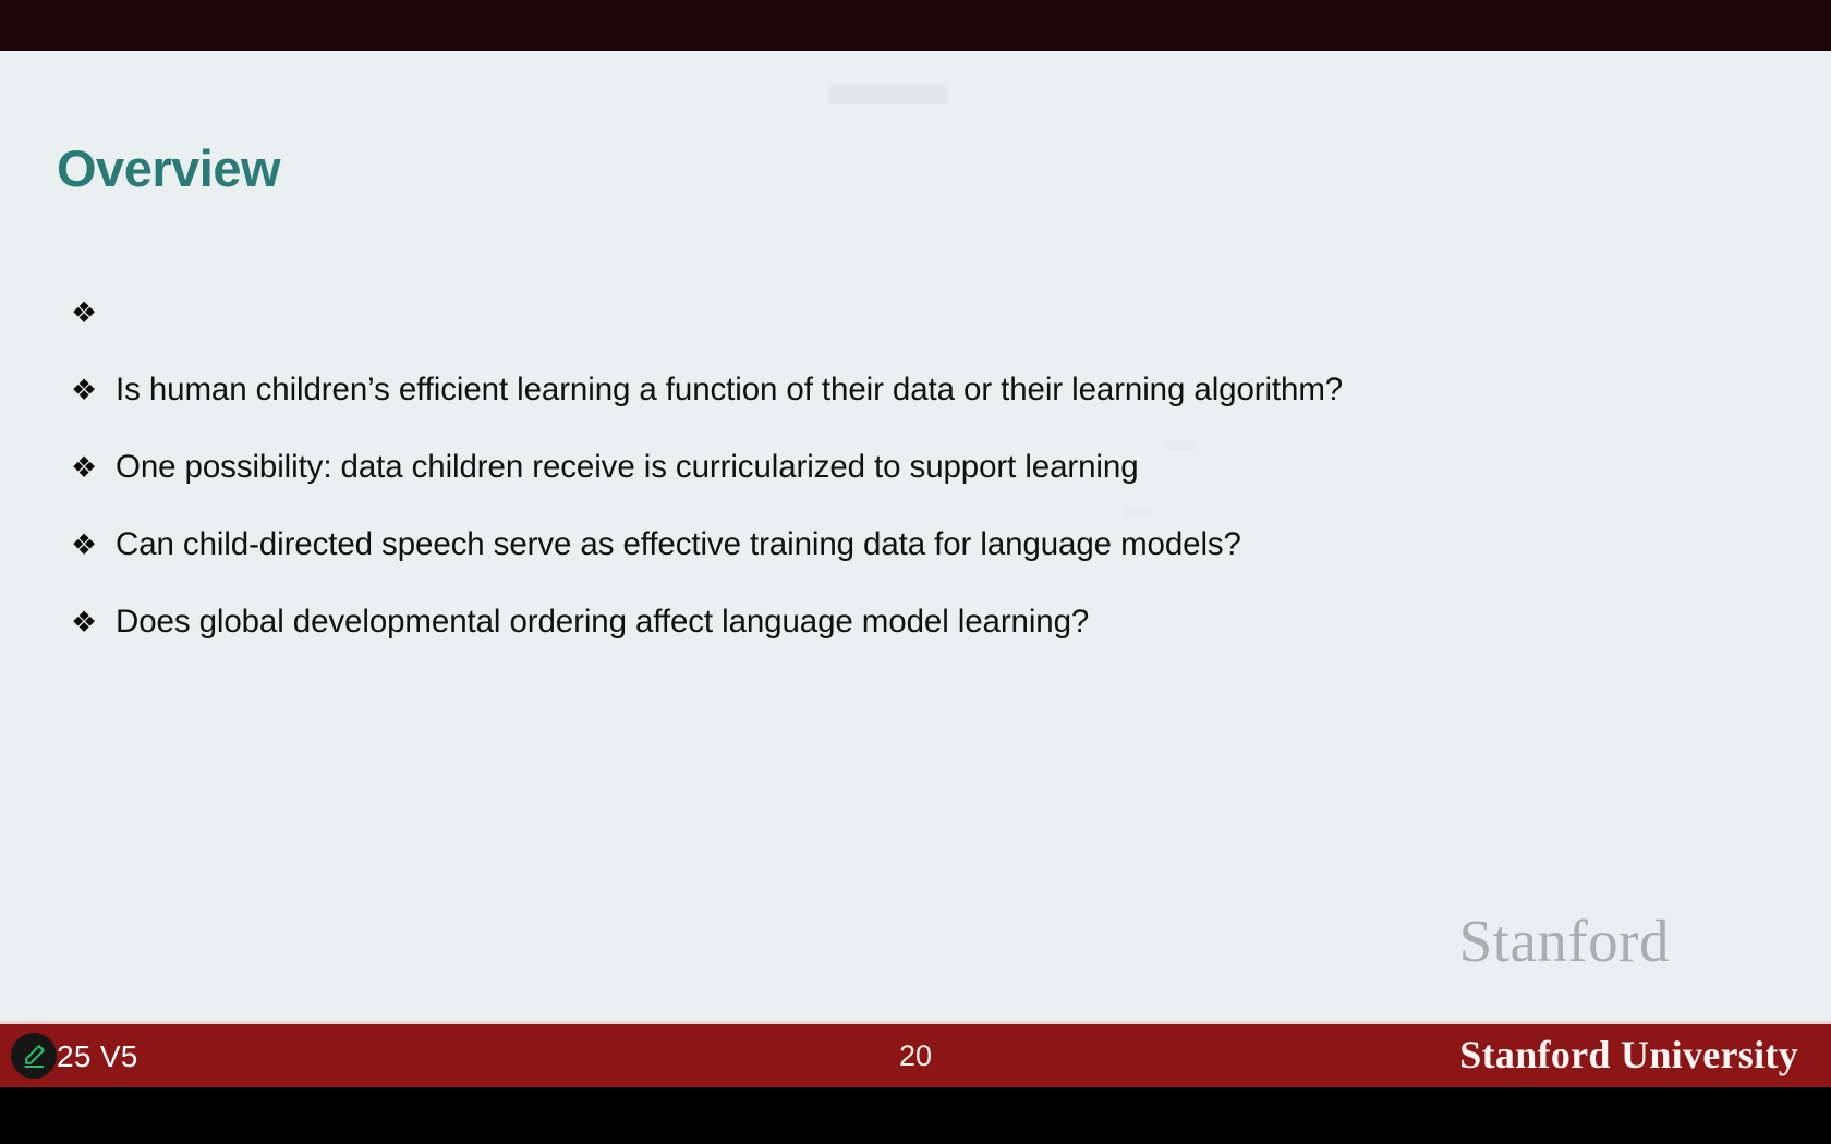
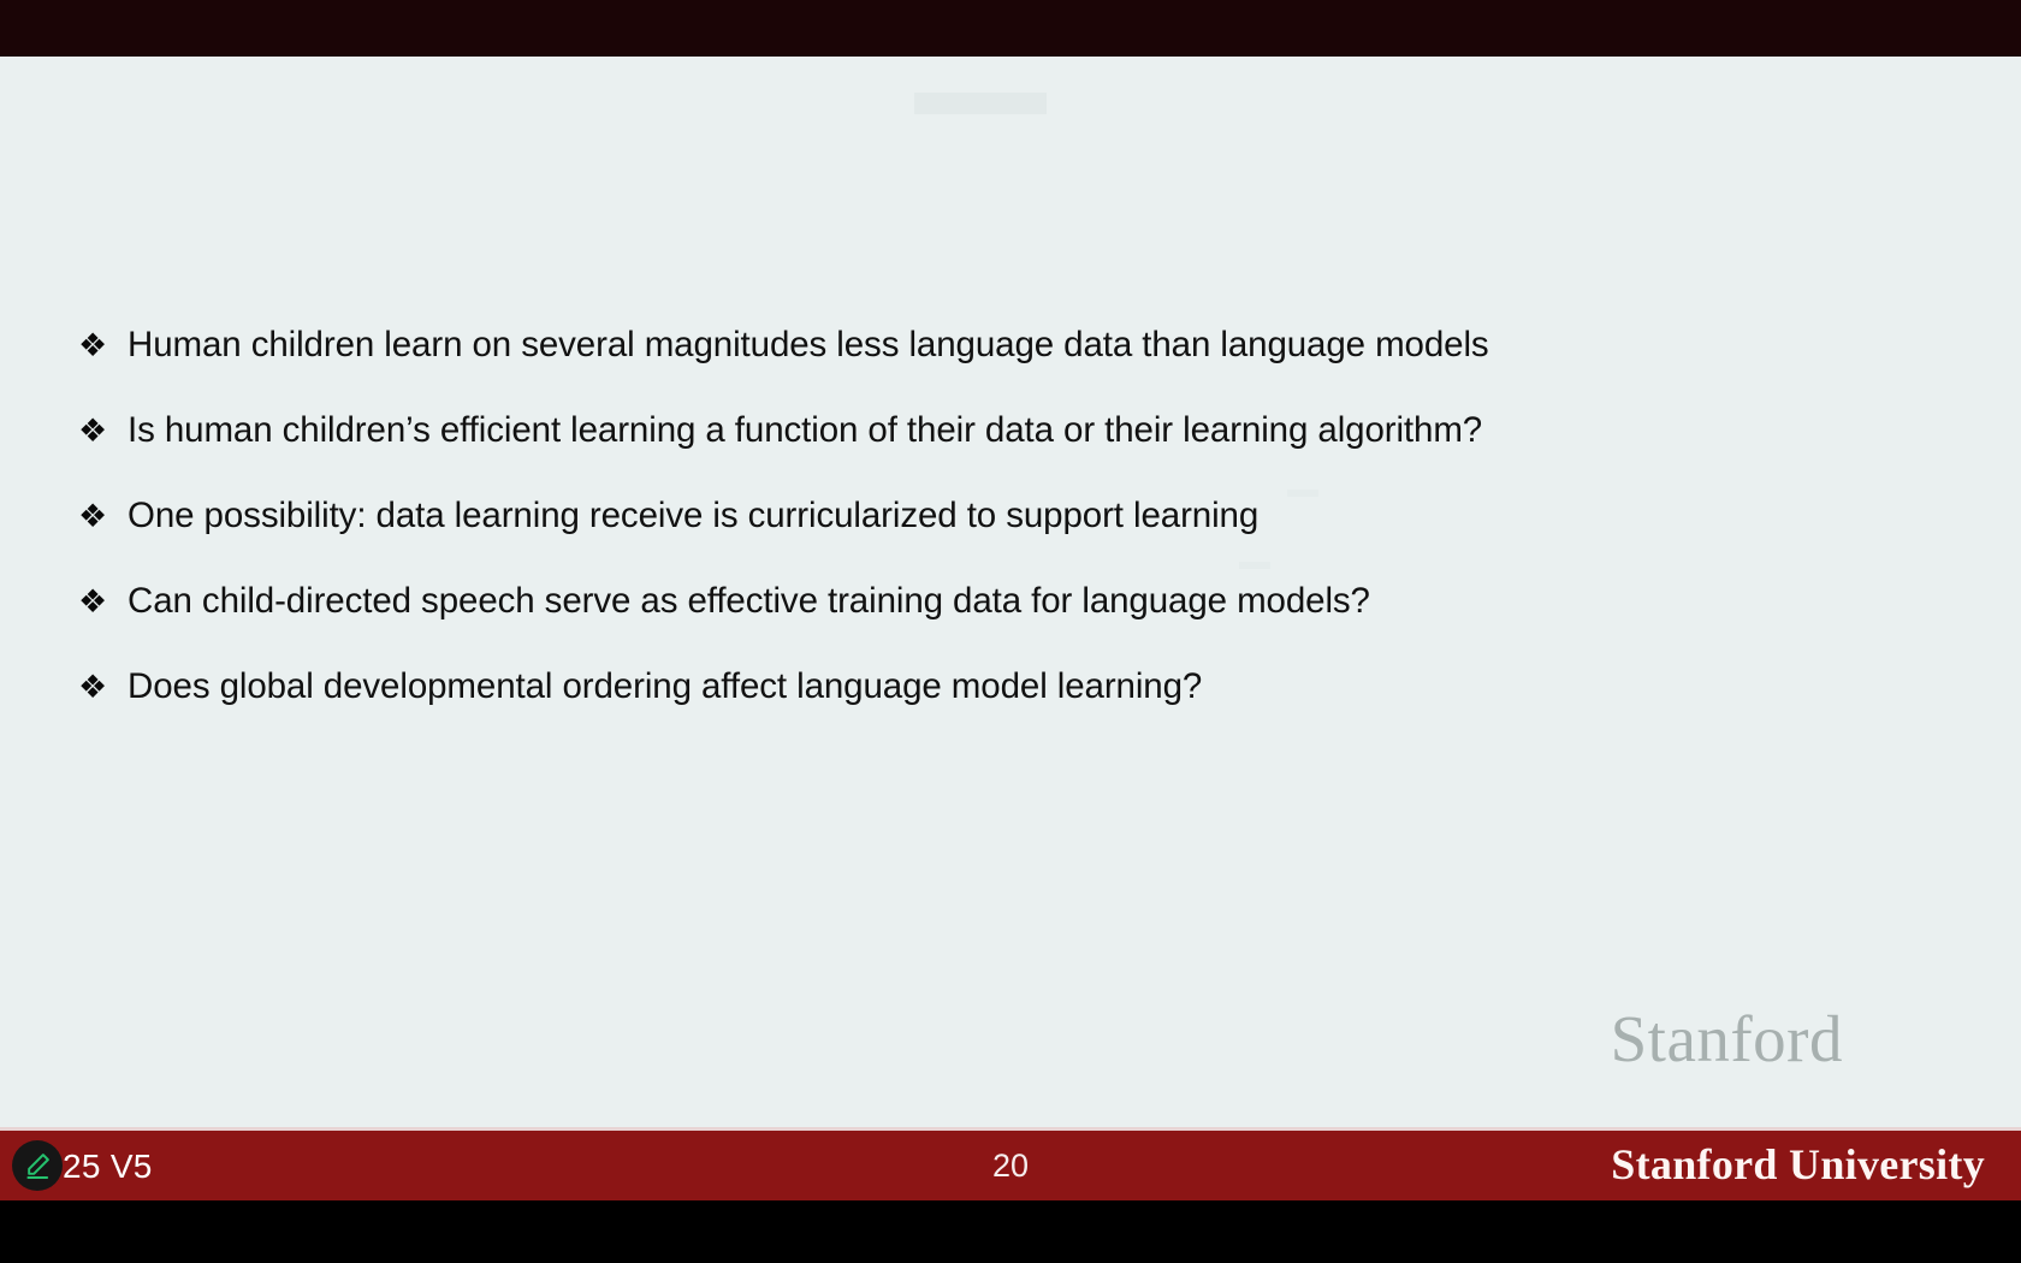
- Overview
  ❖
+ Human children learn on several magnitudes less language data than language models
  ❖
  Is human children’s efficient learning a function of their data or their learning algorithm?
  ❖
- One possibility: data children receive is curricularized to support learning
+ One possibility: data learning receive is curricularized to support learning
  ❖
  Can child-directed speech serve as effective training data for language models?
  ❖
  Does global developmental ordering affect language model learning?
  Stanford
  25 V5
  20
  Stanford University
